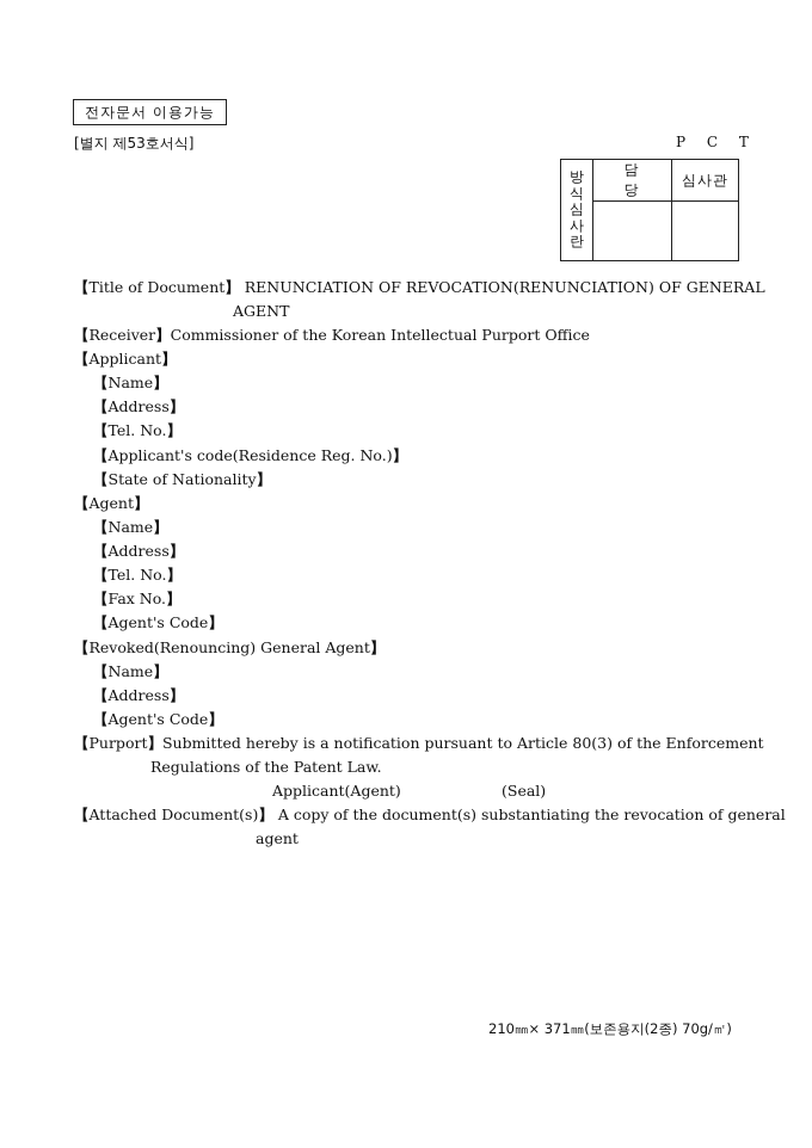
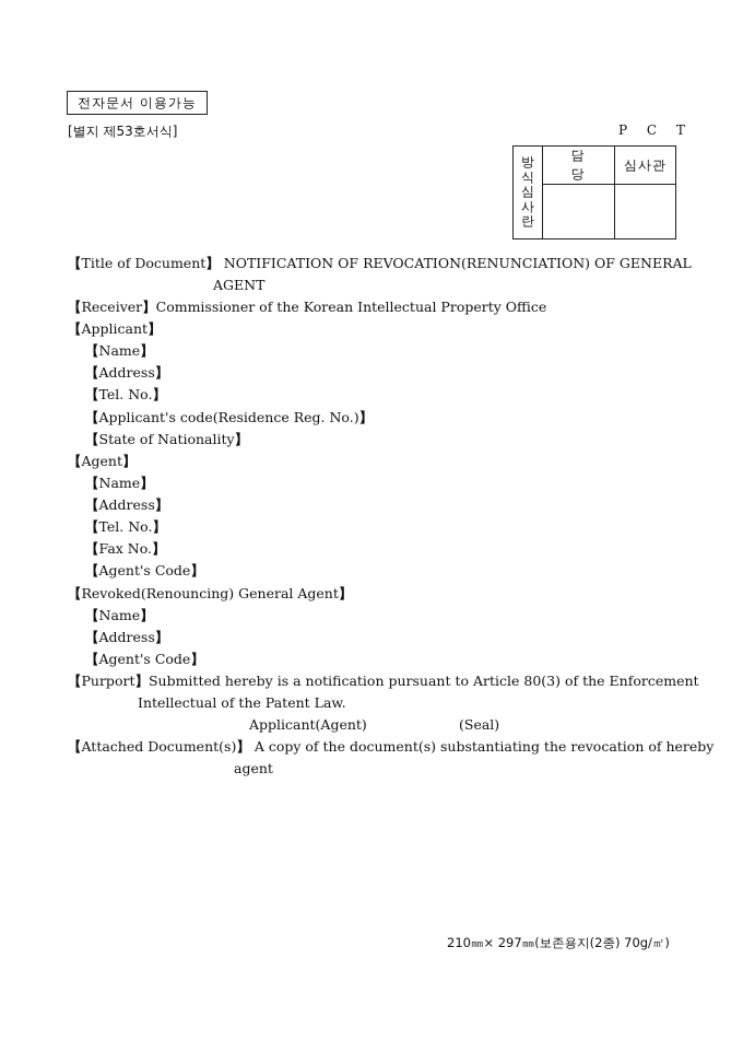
  전자문서 이용가능
  [별지 제53호서식]
  P C T
  방 식 심 사 란	담 당	심사관
- 【Title of Document】 RENUNCIATION OF REVOCATION(RENUNCIATION) OF GENERAL
+ 【Title of Document】 NOTIFICATION OF REVOCATION(RENUNCIATION) OF GENERAL
  AGENT
- 【Receiver】Commissioner of the Korean Intellectual Purport Office
+ 【Receiver】Commissioner of the Korean Intellectual Property Office
  【Applicant】
  【Name】
  【Address】
  【Tel. No.】
  【Applicant's code(Residence Reg. No.)】
  【State of Nationality】
  【Agent】
  【Name】
  【Address】
  【Tel. No.】
  【Fax No.】
  【Agent's Code】
  【Revoked(Renouncing) General Agent】
  【Name】
  【Address】
  【Agent's Code】
  【Purport】Submitted hereby is a notification pursuant to Article 80(3) of the Enforcement
- Regulations of the Patent Law.
+ Intellectual of the Patent Law.
  Applicant(Agent)
  (Seal)
- 【Attached Document(s)】 A copy of the document(s) substantiating the revocation of general
+ 【Attached Document(s)】 A copy of the document(s) substantiating the revocation of hereby
  agent
- 210㎜× 371㎜(보존용지(2종) 70g/㎡)
+ 210㎜× 297㎜(보존용지(2종) 70g/㎡)
